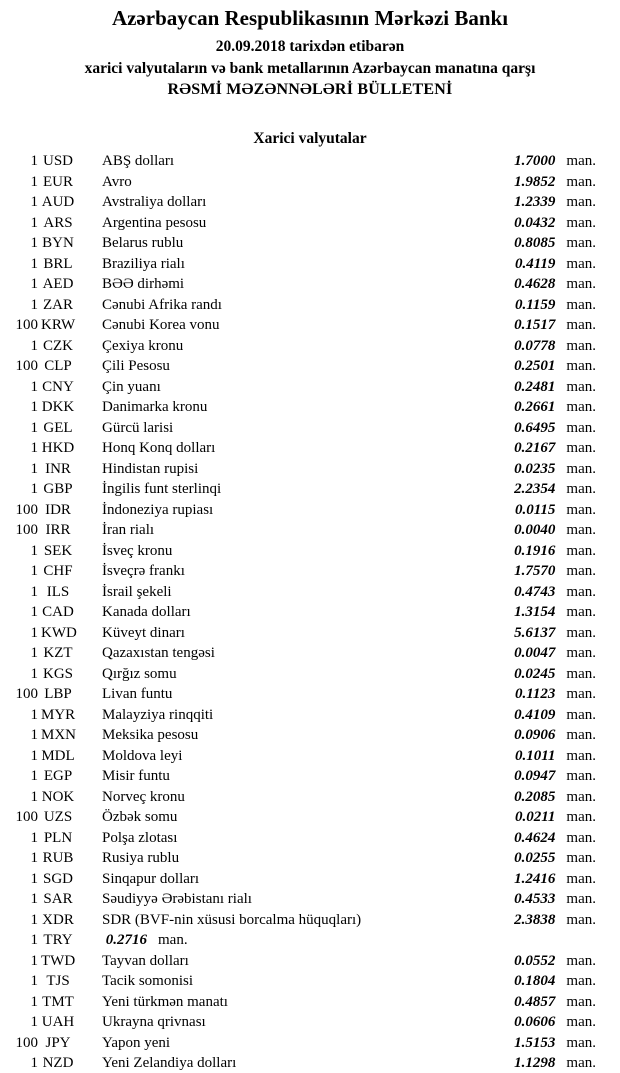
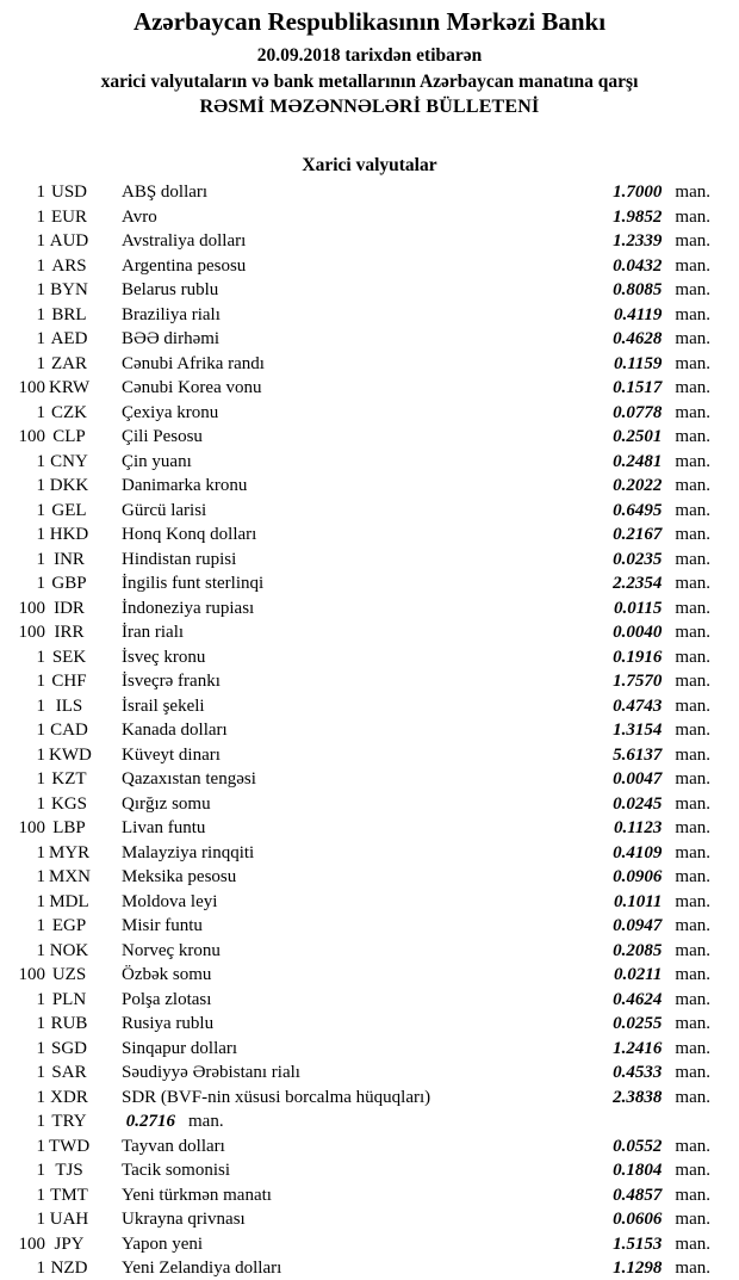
  Azərbaycan Respublikasının Mərkəzi Bankı
  20.09.2018 tarixdən etibarən
  xarici valyutaların və bank metallarının Azərbaycan manatına qarşı
  RƏSMİ MƏZƏNNƏLƏRİ BÜLLETENİ
  Xarici valyutalar
  1
  USD
  ABŞ dolları
  1.7000
  man.
  1
  EUR
  Avro
  1.9852
  man.
  1
  AUD
  Avstraliya dolları
  1.2339
  man.
  1
  ARS
  Argentina pesosu
  0.0432
  man.
  1
  BYN
  Belarus rublu
  0.8085
  man.
  1
  BRL
  Braziliya rialı
  0.4119
  man.
  1
  AED
  BƏƏ dirhəmi
  0.4628
  man.
  1
  ZAR
  Cənubi Afrika randı
  0.1159
  man.
  100
  KRW
  Cənubi Korea vonu
  0.1517
  man.
  1
  CZK
  Çexiya kronu
  0.0778
  man.
  100
  CLP
  Çili Pesosu
  0.2501
  man.
  1
  CNY
  Çin yuanı
  0.2481
  man.
  1
  DKK
  Danimarka kronu
- 0.2661
+ 0.2022
  man.
  1
  GEL
  Gürcü larisi
  0.6495
  man.
  1
  HKD
  Honq Konq dolları
  0.2167
  man.
  1
  INR
  Hindistan rupisi
  0.0235
  man.
  1
  GBP
  İngilis funt sterlinqi
  2.2354
  man.
  100
  IDR
  İndoneziya rupiası
  0.0115
  man.
  100
  IRR
  İran rialı
  0.0040
  man.
  1
  SEK
  İsveç kronu
  0.1916
  man.
  1
  CHF
  İsveçrə frankı
  1.7570
  man.
  1
  ILS
  İsrail şekeli
  0.4743
  man.
  1
  CAD
  Kanada dolları
  1.3154
  man.
  1
  KWD
  Küveyt dinarı
  5.6137
  man.
  1
  KZT
  Qazaxıstan tengəsi
  0.0047
  man.
  1
  KGS
  Qırğız somu
  0.0245
  man.
  100
  LBP
  Livan funtu
  0.1123
  man.
  1
  MYR
  Malayziya rinqqiti
  0.4109
  man.
  1
  MXN
  Meksika pesosu
  0.0906
  man.
  1
  MDL
  Moldova leyi
  0.1011
  man.
  1
  EGP
  Misir funtu
  0.0947
  man.
  1
  NOK
  Norveç kronu
  0.2085
  man.
  100
  UZS
  Özbək somu
  0.0211
  man.
  1
  PLN
  Polşa zlotası
  0.4624
  man.
  1
  RUB
  Rusiya rublu
  0.0255
  man.
  1
  SGD
  Sinqapur dolları
  1.2416
  man.
  1
  SAR
  Səudiyyə Ərəbistanı rialı
  0.4533
  man.
  1
  XDR
  SDR (BVF-nin xüsusi borcalma hüquqları)
  2.3838
  man.
  1
  TRY
  0.2716
  man.
  1
  TWD
  Tayvan dolları
  0.0552
  man.
  1
  TJS
  Tacik somonisi
  0.1804
  man.
  1
  TMT
  Yeni türkmən manatı
  0.4857
  man.
  1
  UAH
  Ukrayna qrivnası
  0.0606
  man.
  100
  JPY
  Yapon yeni
  1.5153
  man.
  1
  NZD
  Yeni Zelandiya dolları
  1.1298
  man.
